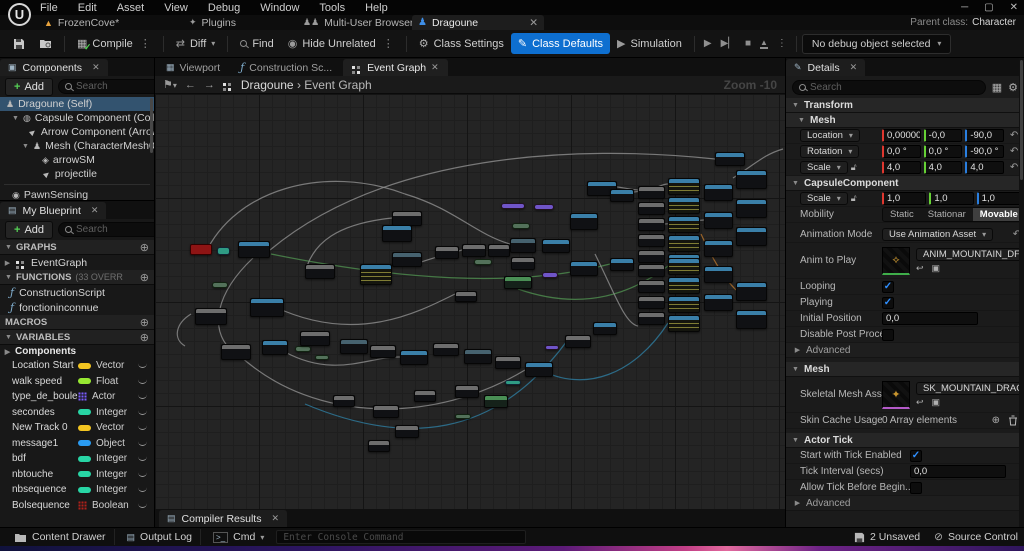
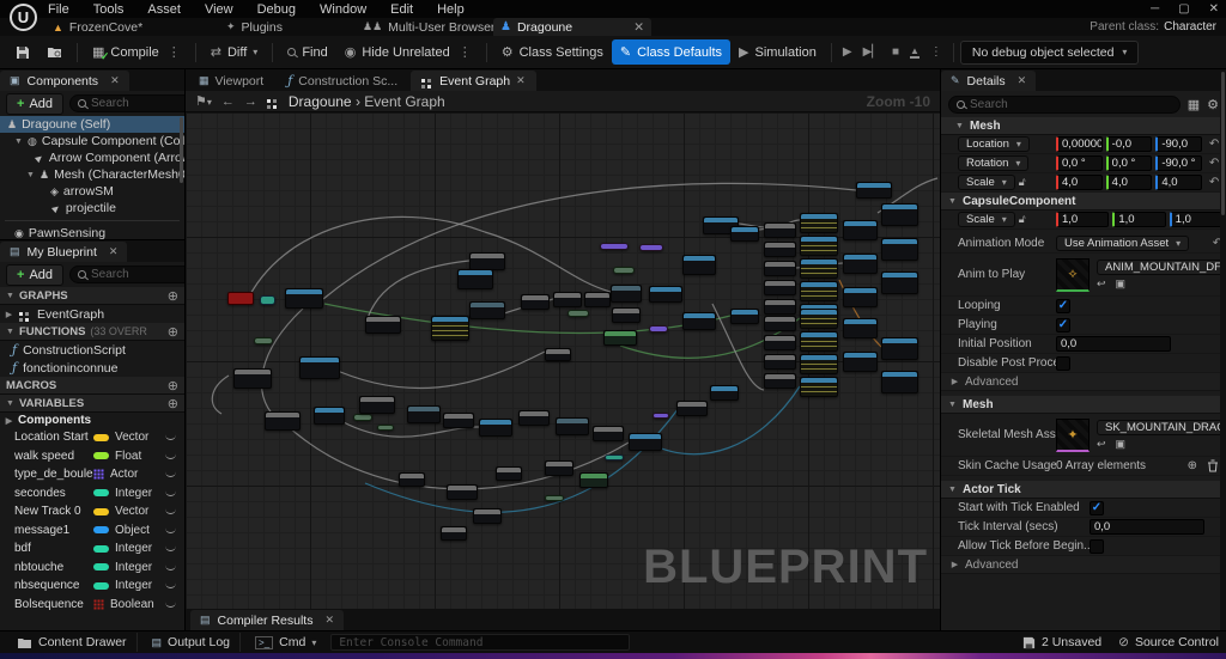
  U
  File
- Edit
+ Tools
  Asset
  View
  Debug
  Window
- Tools
+ Edit
  Help
  ─
  ▢
  ✕
  ▲
  FrozenCove*
  ✦
  Plugins
  ♟♟
  Multi-User Browse
  ♟
  Dragoune
  ✕
  Parent class: Character
  ▦
  ✓
  Compile
  ⋮
  ⇄
  Diff
  ▾
  Find
  ◉
  Hide Unrelated
  ⋮
  ⚙
  Class Settings
  ✎
  Class Defaults
  ▶
  Simulation
  ▶
  ▶▏
  ■
  ▲
  ⋮
  No debug object selected
  ▾
  ▣
  Components
  ✕
  +
  Add
  Search
  ♟
  Dragoune (Self)
  ◍
  Capsule Component (Col
  Arrow Component (Arro
  ♟
  Mesh (CharacterMesh
  ◈
  arrowSM
  projectile
  ◉
  PawnSensing
  ▤
  My Blueprint
  ✕
  +
  Add
  Search
  GRAPHS
  ⊕
  EventGraph
  FUNCTIONS
  (33 OVERR
  ⊕
  ƒ
  ConstructionScript
  ƒ
  fonctioninconnue
  MACROS
  ⊕
  VARIABLES
  ⊕
  Components
  Location Start
  Vector
  walk speed
  Float
  type_de_boule
  Actor
  secondes
  Integer
  New Track 0
  Vector
  message1
  Object
  bdf
  Integer
  nbtouche
  Integer
  nbsequence
  Integer
  Bolsequence
  Boolean
  ▦
  Viewport
  ƒ
  Construction Sc...
  Event Graph
  ✕
  ⚑▾
  ←
  →
  Dragoune › Event Graph
  Zoom -10
+ BLUEPRINT
  ▤
  Compiler Results
  ✕
  ✎
  Details
  ✕
  Search
  ▦
  ⚙
- Transform
  Mesh
  Location
  ▾
  0,00000
  -0,0
  -90,0
  ↶
  Rotation
  ▾
  0,0 °
  0,0 °
  -90,0 °
  ↶
  Scale
  ▾
  🔓︎
  4,0
  4,0
  4,0
  ↶
  CapsuleComponent
  Scale
  ▾
  🔓︎
  1,0
  1,0
  1,0
- Mobility
- Static
- Stationar
- Movable
  Animation Mode
  Use Animation Asset
  ▾
  ↶
  Anim to Play
  ⟡
  ANIM_MOUNTAIN_DF
  ↩
  ▣
  Looping
  ✓
  Playing
  ✓
  Initial Position
  0,0
  Advanced
  Mesh
  Skeletal Mesh Ass
  ✦
  SK_MOUNTAIN_DRA
  ↩
  ▣
  Skin Cache Usage
  0 Array elements
  ⊕
  Actor Tick
  Start with Tick Enabled
  ✓
  Tick Interval (secs)
  0,0
  Allow Tick Before Begin.
  Advanced
  Content Drawer
  ▤
  Output Log
  >_
  Cmd
  ▾
  Enter Console Command
  2 Unsaved
  ⊘
  Source Control
